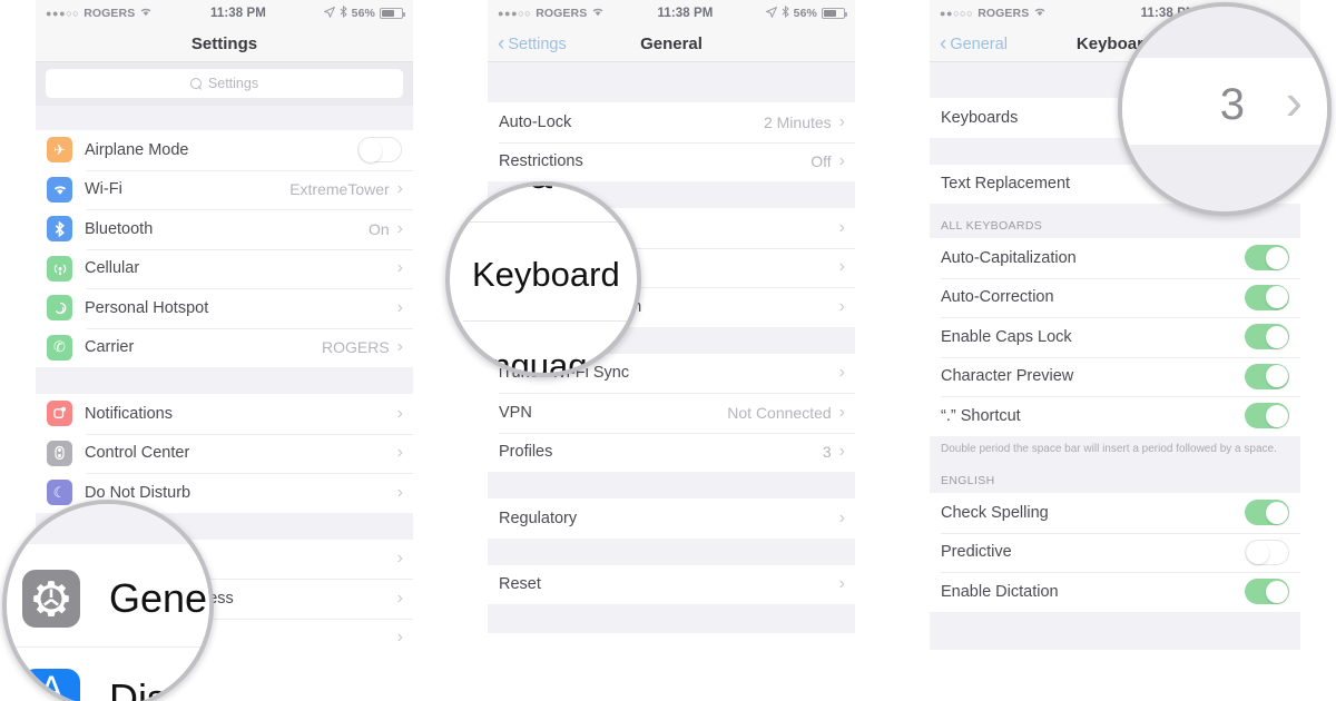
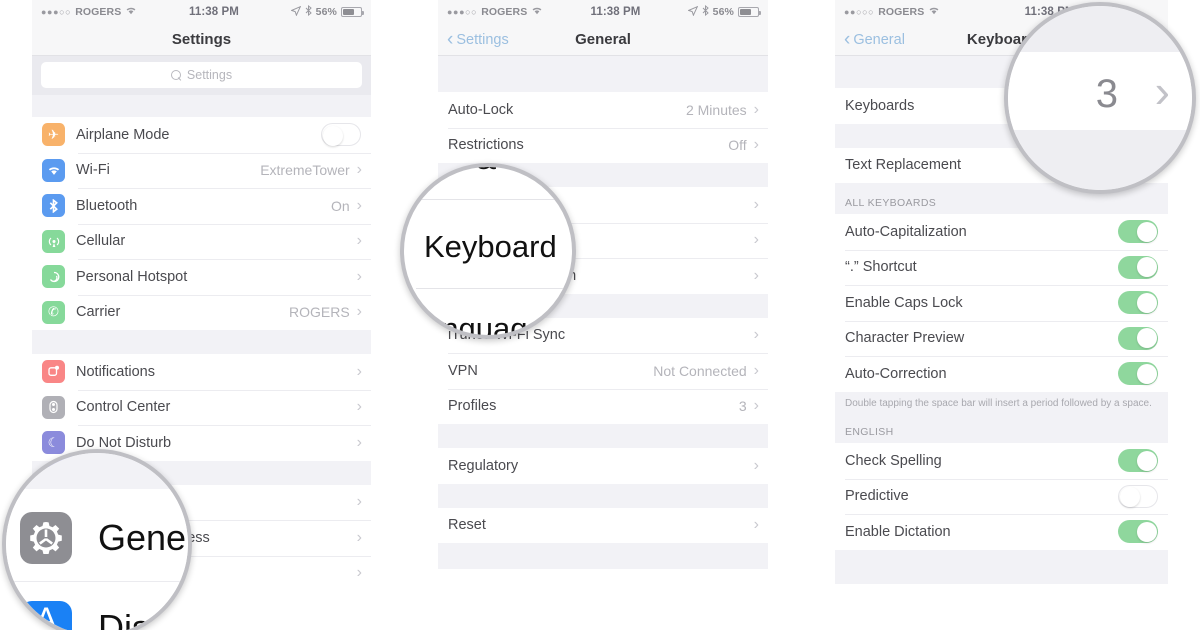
  ●●●○○
  ROGERS
  11:38 PM
  56%
  Settings
  Settings
  ✈
  Airplane Mode
  Wi-Fi
  ExtremeTower
  ›
  Bluetooth
  On
  ›
  Cellular
  ›
  Personal Hotspot
  ›
  ✆
  Carrier
  ROGERS
  ›
  Notifications
  ›
  Control Center
  ›
  ☾
  Do Not Disturb
  ›
  ›
  ›
  ›
  ●●●○○
  ROGERS
  11:38 PM
  56%
  ‹
  Settings
  General
  Auto-Lock
  2 Minutes
  ›
  Restrictions
  Off
  ›
  ›
  ›
  ›
  ›
  VPN
  Not Connected
  ›
  Profiles
  3
  ›
  Regulatory
  ›
  Reset
  ›
  ●●○○○
  ROGERS
  ‹
  General
  Keyboards
  Text Replacement
  ALL KEYBOARDS
  Auto-Capitalization
- Auto-Correction
+ “.” Shortcut
  Enable Caps Lock
  Character Preview
- “.” Shortcut
+ Auto-Correction
- Double period the space bar will insert a period followed by a space.
+ Double tapping the space bar will insert a period followed by a space.
  ENGLISH
  Check Spelling
  Predictive
  Enable Dictation
  Gene
  A
  Dis
  Keyboard
  anguag
  3
  ›
